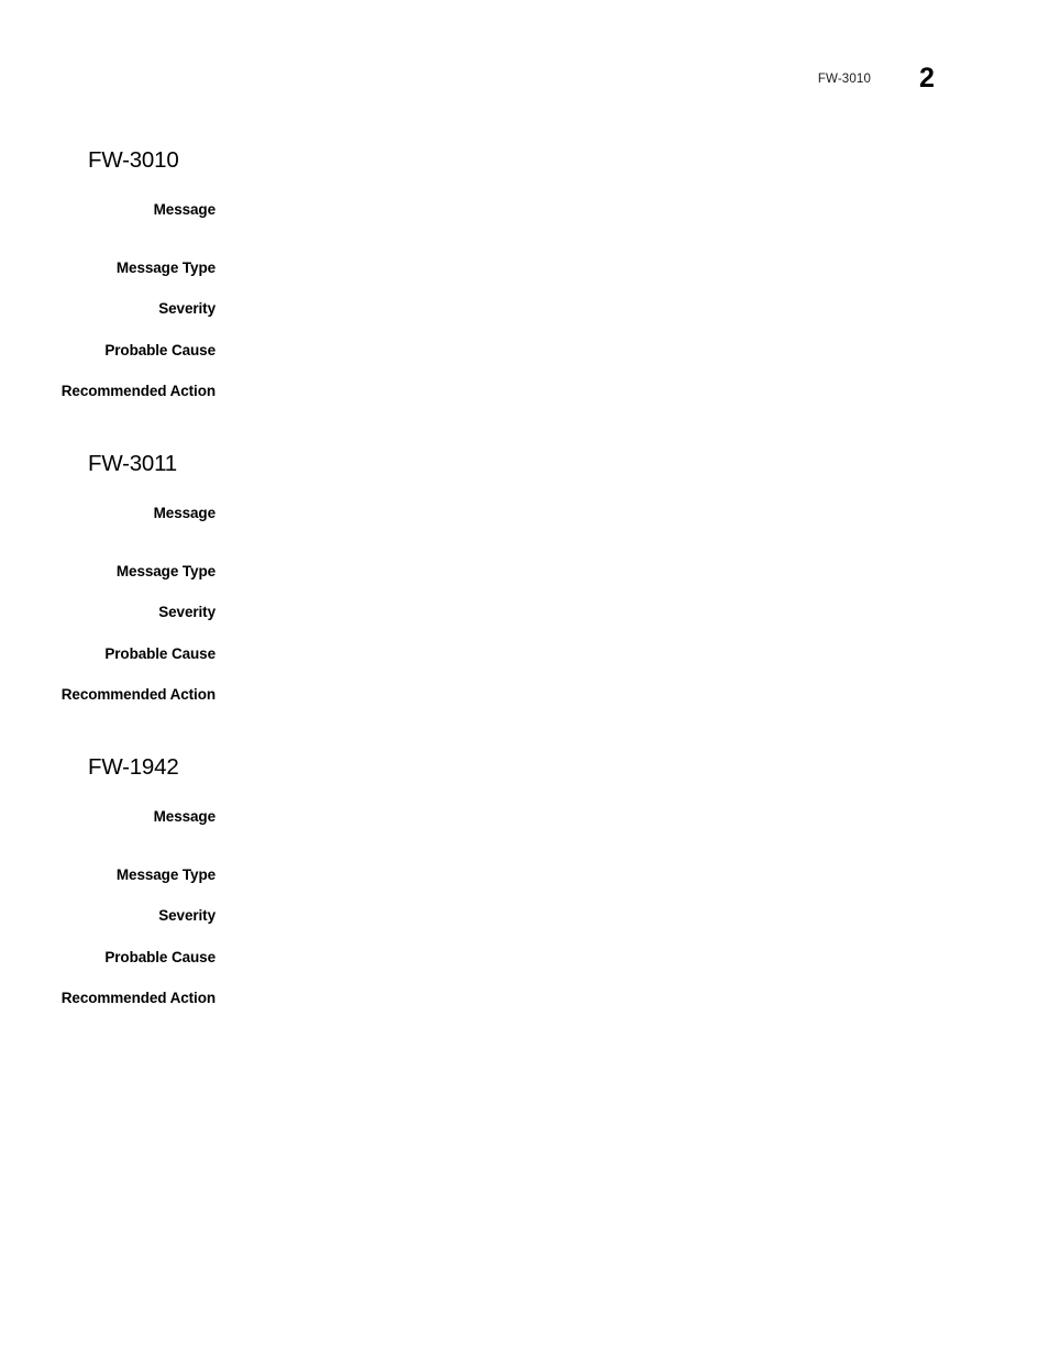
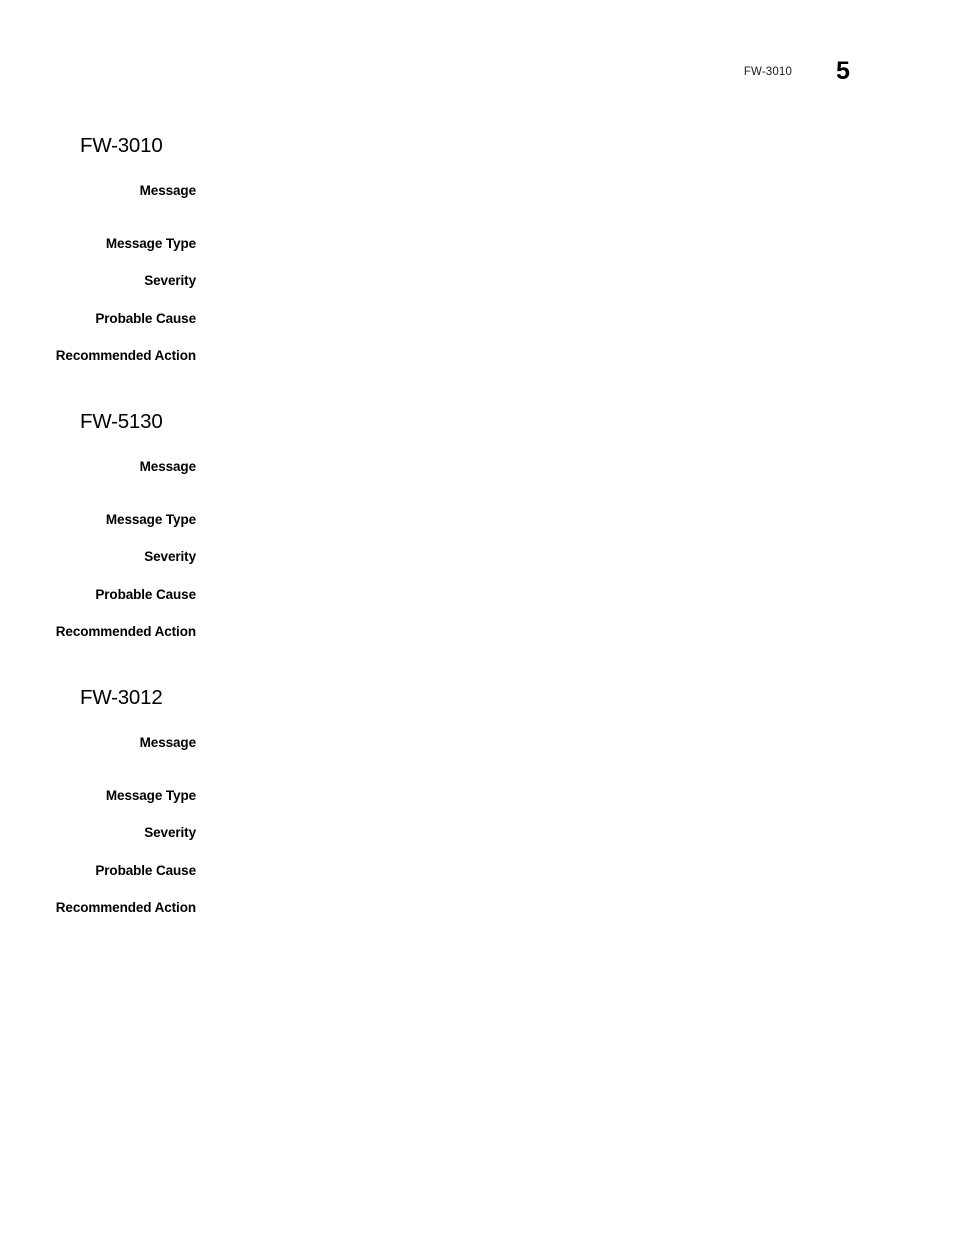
  FW-3010
- 2
+ 5
  FW-3010
  Message
  Message Type
  Severity
  Probable Cause
  Recommended Action
- FW-3011
+ FW-5130
  Message
  Message Type
  Severity
  Probable Cause
  Recommended Action
- FW-1942
+ FW-3012
  Message
  Message Type
  Severity
  Probable Cause
  Recommended Action
